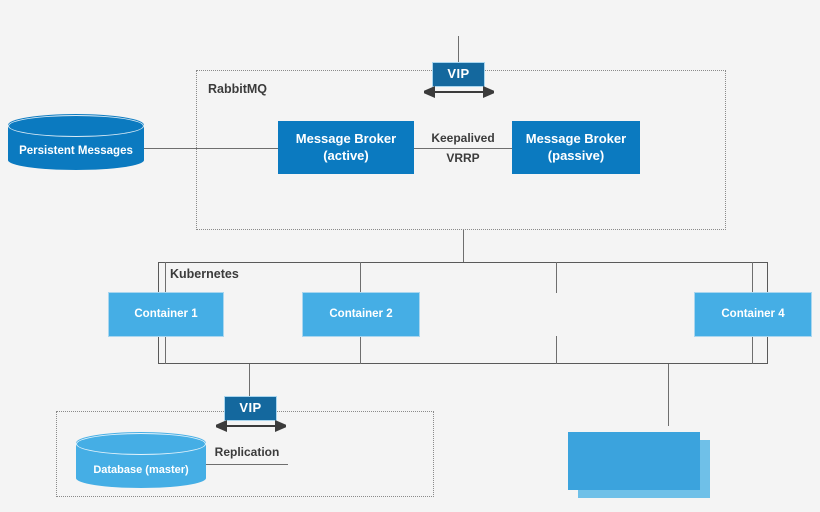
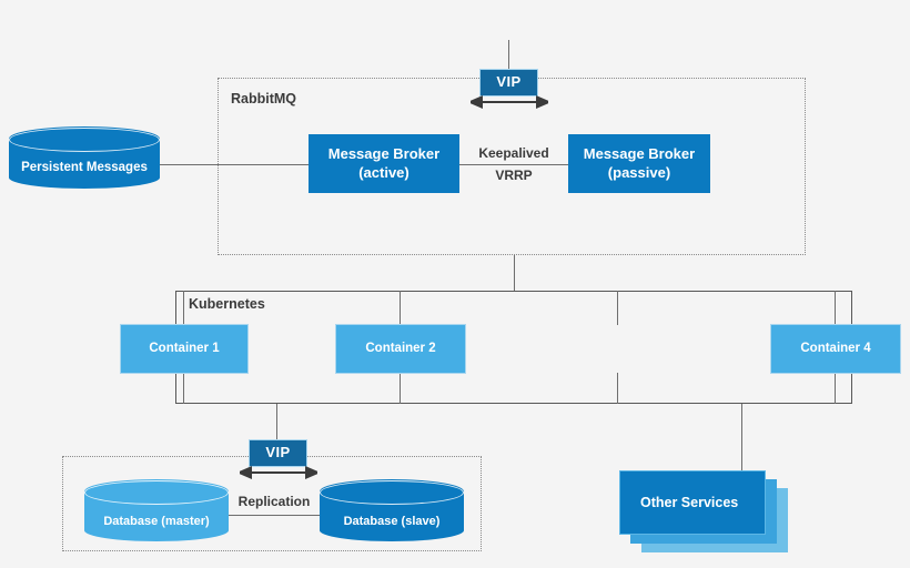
  RabbitMQ
  VIP
  Persistent Messages
  Message Broker
  (active)
  Keepalived
  VRRP
  Message Broker
  (passive)
  Kubernetes
  Container 1
  Container 2
  Container 4
  VIP
  Database (master)
  Replication
+ Database (slave)
+ Other Services
